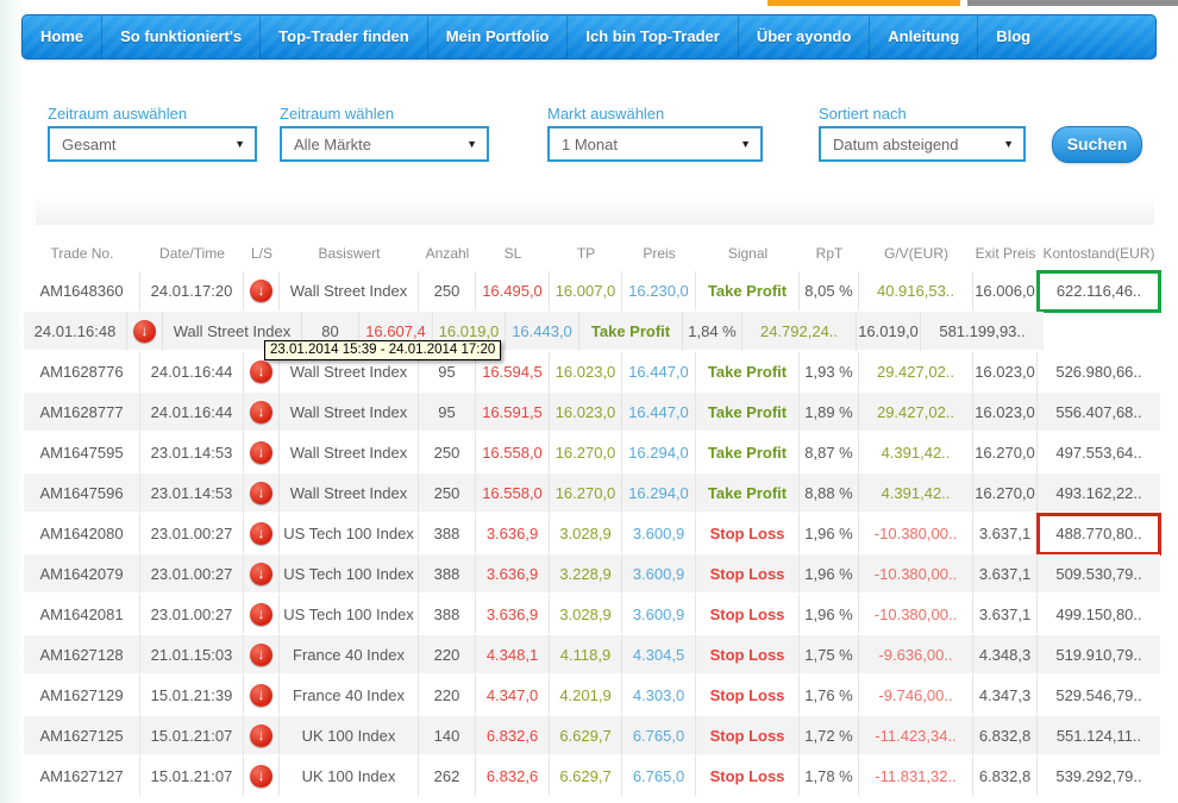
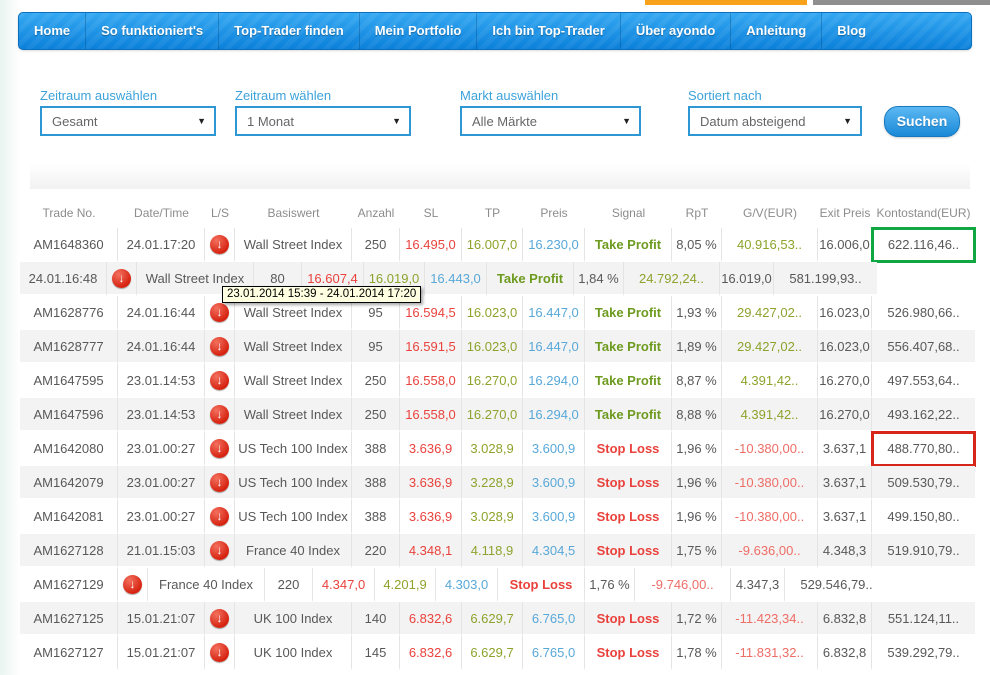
  Home
  So funktioniert's
  Top-Trader finden
  Mein Portfolio
  Ich bin Top-Trader
  Über ayondo
  Anleitung
  Blog
  Zeitraum auswählen
  Gesamt
  ▼
  Zeitraum wählen
- Alle Märkte
+ 1 Monat
  ▼
  Markt auswählen
- 1 Monat
+ Alle Märkte
  ▼
  Sortiert nach
  Datum absteigend
  ▼
  Suchen
  Trade No.
  Date/Time
  L/S
  Basiswert
  Anzahl
  SL
  TP
  Preis
  Signal
  RpT
  G/V(EUR)
  Exit Preis
  Kontostand(EUR)
  AM1648360
  24.01.17:20
  ↓
  Wall Street Index
  250
  16.495,0
  16.007,0
  16.230,0
  Take Profit
  8,05 %
  40.916,53..
  16.006,0
  622.116,46..
  24.01.16:48
  ↓
  Wall Street Index
  80
  16.607,4
  16.019,0
  16.443,0
  Take Profit
  1,84 %
  24.792,24..
  16.019,0
  581.199,93..
  AM1628776
  24.01.16:44
  ↓
  Wall Street Index
  95
  16.594,5
  16.023,0
  16.447,0
  Take Profit
  1,93 %
  29.427,02..
  16.023,0
  526.980,66..
  AM1628777
  24.01.16:44
  ↓
  Wall Street Index
  95
  16.591,5
  16.023,0
  16.447,0
  Take Profit
  1,89 %
  29.427,02..
  16.023,0
  556.407,68..
  AM1647595
  23.01.14:53
  ↓
  Wall Street Index
  250
  16.558,0
  16.270,0
  16.294,0
  Take Profit
  8,87 %
  4.391,42..
  16.270,0
  497.553,64..
  AM1647596
  23.01.14:53
  ↓
  Wall Street Index
  250
  16.558,0
  16.270,0
  16.294,0
  Take Profit
  8,88 %
  4.391,42..
  16.270,0
  493.162,22..
  AM1642080
  23.01.00:27
  ↓
  US Tech 100 Index
  388
  3.636,9
  3.028,9
  3.600,9
  Stop Loss
  1,96 %
  -10.380,00..
  3.637,1
  488.770,80..
  AM1642079
  23.01.00:27
  ↓
  US Tech 100 Index
  388
  3.636,9
  3.228,9
  3.600,9
  Stop Loss
  1,96 %
  -10.380,00..
  3.637,1
  509.530,79..
  AM1642081
  23.01.00:27
  ↓
  US Tech 100 Index
  388
  3.636,9
  3.028,9
  3.600,9
  Stop Loss
  1,96 %
  -10.380,00..
  3.637,1
  499.150,80..
  AM1627128
  21.01.15:03
  ↓
  France 40 Index
  220
  4.348,1
  4.118,9
  4.304,5
  Stop Loss
  1,75 %
  -9.636,00..
  4.348,3
  519.910,79..
  AM1627129
- 15.01.21:39
  ↓
  France 40 Index
  220
  4.347,0
  4.201,9
  4.303,0
  Stop Loss
  1,76 %
  -9.746,00..
  4.347,3
  529.546,79..
  AM1627125
  15.01.21:07
  ↓
  UK 100 Index
  140
  6.832,6
  6.629,7
  6.765,0
  Stop Loss
  1,72 %
  -11.423,34..
  6.832,8
  551.124,11..
  AM1627127
  15.01.21:07
  ↓
  UK 100 Index
- 262
+ 145
  6.832,6
  6.629,7
  6.765,0
  Stop Loss
  1,78 %
  -11.831,32..
  6.832,8
  539.292,79..
  23.01.2014 15:39 - 24.01.2014 17:20
